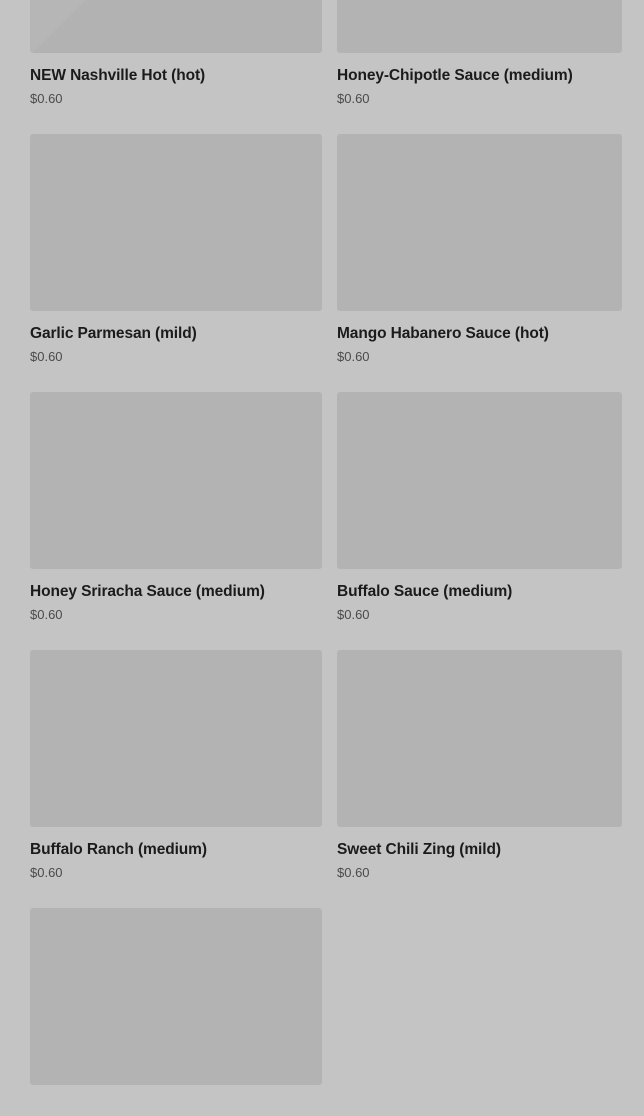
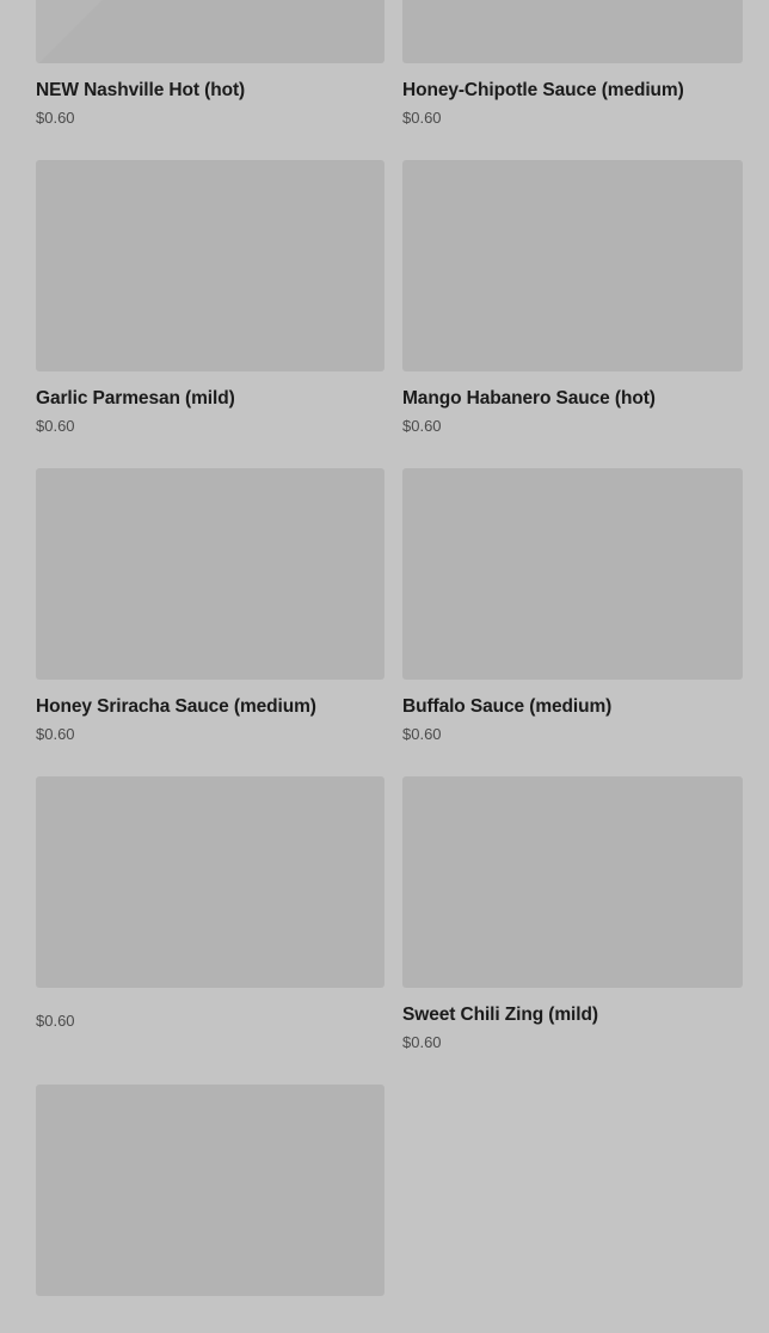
  NEW Nashville Hot (hot)
  $0.60
  Honey-Chipotle Sauce (medium)
  $0.60
  Garlic Parmesan (mild)
  $0.60
  Mango Habanero Sauce (hot)
  $0.60
  Honey Sriracha Sauce (medium)
  $0.60
  Buffalo Sauce (medium)
  $0.60
- Buffalo Ranch (medium)
  $0.60
  Sweet Chili Zing (mild)
  $0.60
